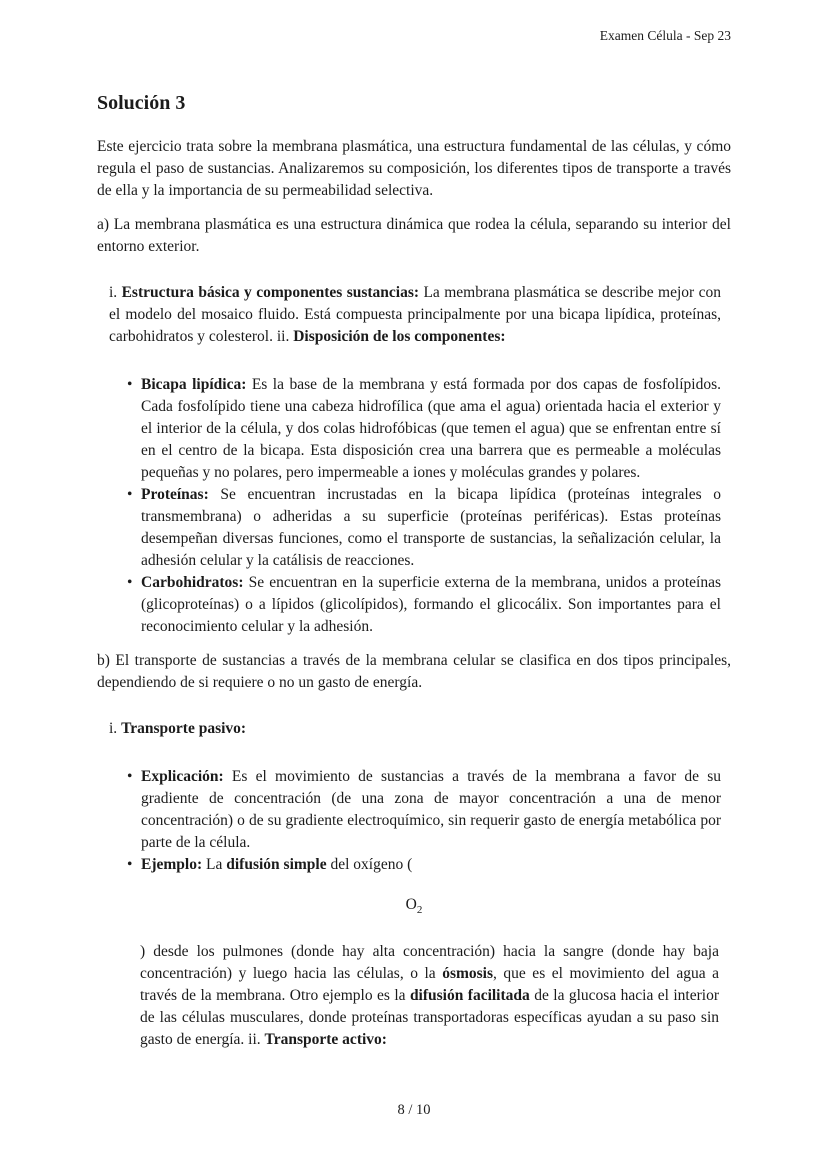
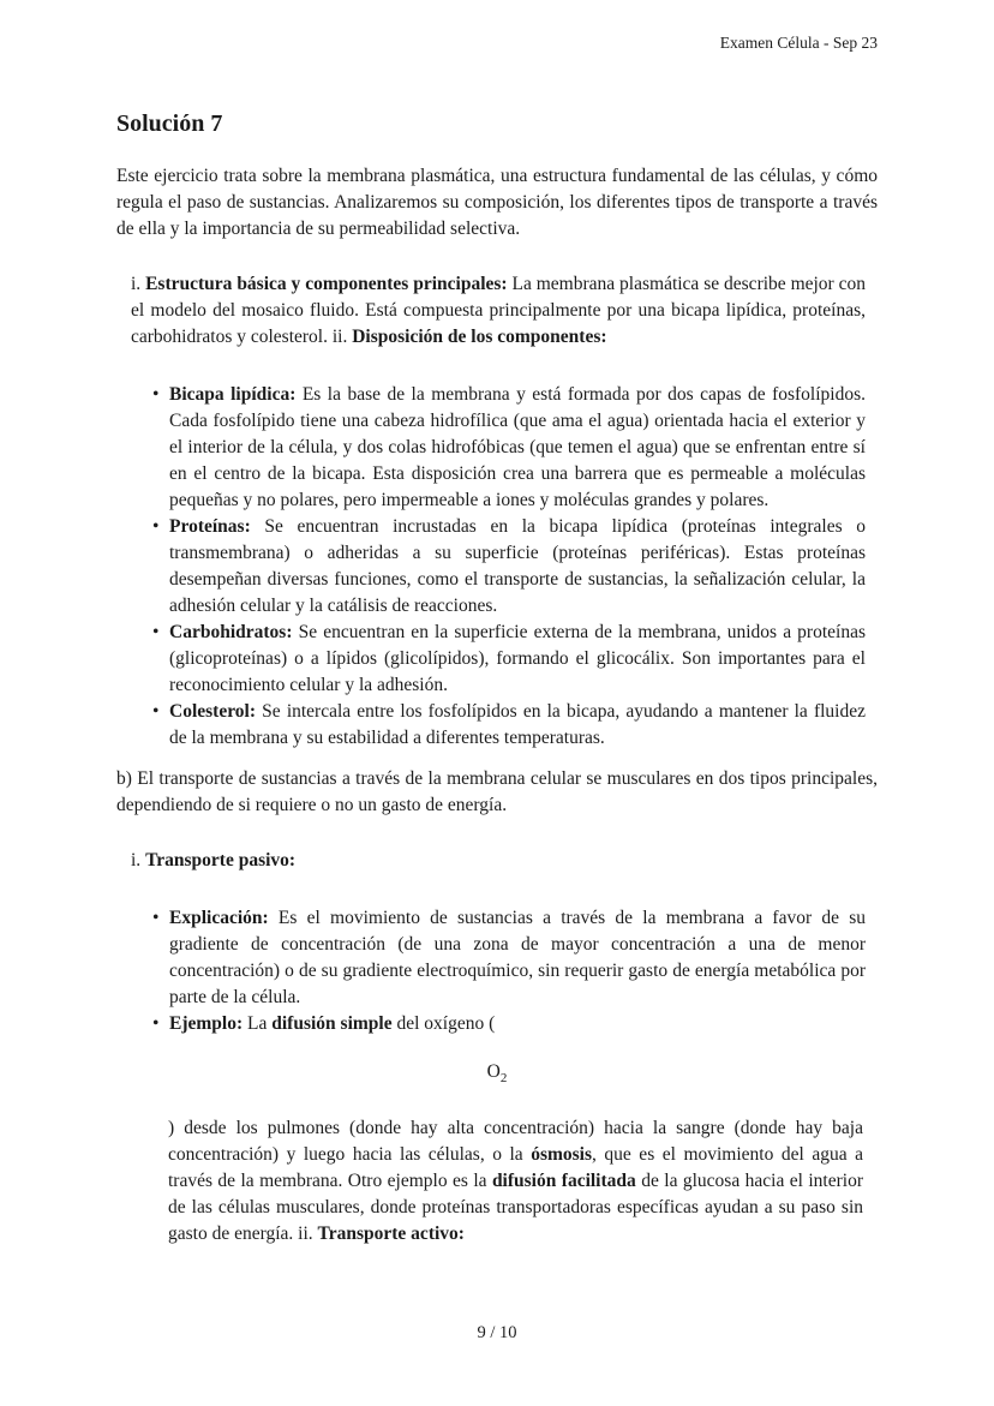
  Examen Célula - Sep 23
- Solución 3
+ Solución 7
  Este ejercicio trata sobre la membrana plasmática, una estructura fundamental de las células, y cómo regula el paso de sustancias. Analizaremos su composición, los diferentes tipos de transporte a través de ella y la importancia de su permeabilidad selectiva.
- a) La membrana plasmática es una estructura dinámica que rodea la célula, separando su interior del entorno exterior.
- i. Estructura básica y componentes sustancias: La membrana plasmática se describe mejor con el modelo del mosaico fluido. Está compuesta principalmente por una bicapa lipídica, proteínas, carbohidratos y colesterol. ii. Disposición de los componentes:
+ i. Estructura básica y componentes principales: La membrana plasmática se describe mejor con el modelo del mosaico fluido. Está compuesta principalmente por una bicapa lipídica, proteínas, carbohidratos y colesterol. ii. Disposición de los componentes:
  Bicapa lipídica: Es la base de la membrana y está formada por dos capas de fosfolípidos. Cada fosfolípido tiene una cabeza hidrofílica (que ama el agua) orientada hacia el exterior y el interior de la célula, y dos colas hidrofóbicas (que temen el agua) que se enfrentan entre sí en el centro de la bicapa. Esta disposición crea una barrera que es permeable a moléculas pequeñas y no polares, pero impermeable a iones y moléculas grandes y polares.
  Proteínas: Se encuentran incrustadas en la bicapa lipídica (proteínas integrales o transmembrana) o adheridas a su superficie (proteínas periféricas). Estas proteínas desempeñan diversas funciones, como el transporte de sustancias, la señalización celular, la adhesión celular y la catálisis de reacciones.
  Carbohidratos: Se encuentran en la superficie externa de la membrana, unidos a proteínas (glicoproteínas) o a lípidos (glicolípidos), formando el glicocálix. Son importantes para el reconocimiento celular y la adhesión.
+ Colesterol: Se intercala entre los fosfolípidos en la bicapa, ayudando a mantener la fluidez de la membrana y su estabilidad a diferentes temperaturas.
- b) El transporte de sustancias a través de la membrana celular se clasifica en dos tipos principales, dependiendo de si requiere o no un gasto de energía.
+ b) El transporte de sustancias a través de la membrana celular se musculares en dos tipos principales, dependiendo de si requiere o no un gasto de energía.
  i. Transporte pasivo:
  Explicación: Es el movimiento de sustancias a través de la membrana a favor de su gradiente de concentración (de una zona de mayor concentración a una de menor concentración) o de su gradiente electroquímico, sin requerir gasto de energía metabólica por parte de la célula.
  Ejemplo: La difusión simple del oxígeno (
  O2
  ) desde los pulmones (donde hay alta concentración) hacia la sangre (donde hay baja concentración) y luego hacia las células, o la ósmosis, que es el movimiento del agua a través de la membrana. Otro ejemplo es la difusión facilitada de la glucosa hacia el interior de las células musculares, donde proteínas transportadoras específicas ayudan a su paso sin gasto de energía. ii. Transporte activo:
- 8 / 10
+ 9 / 10
